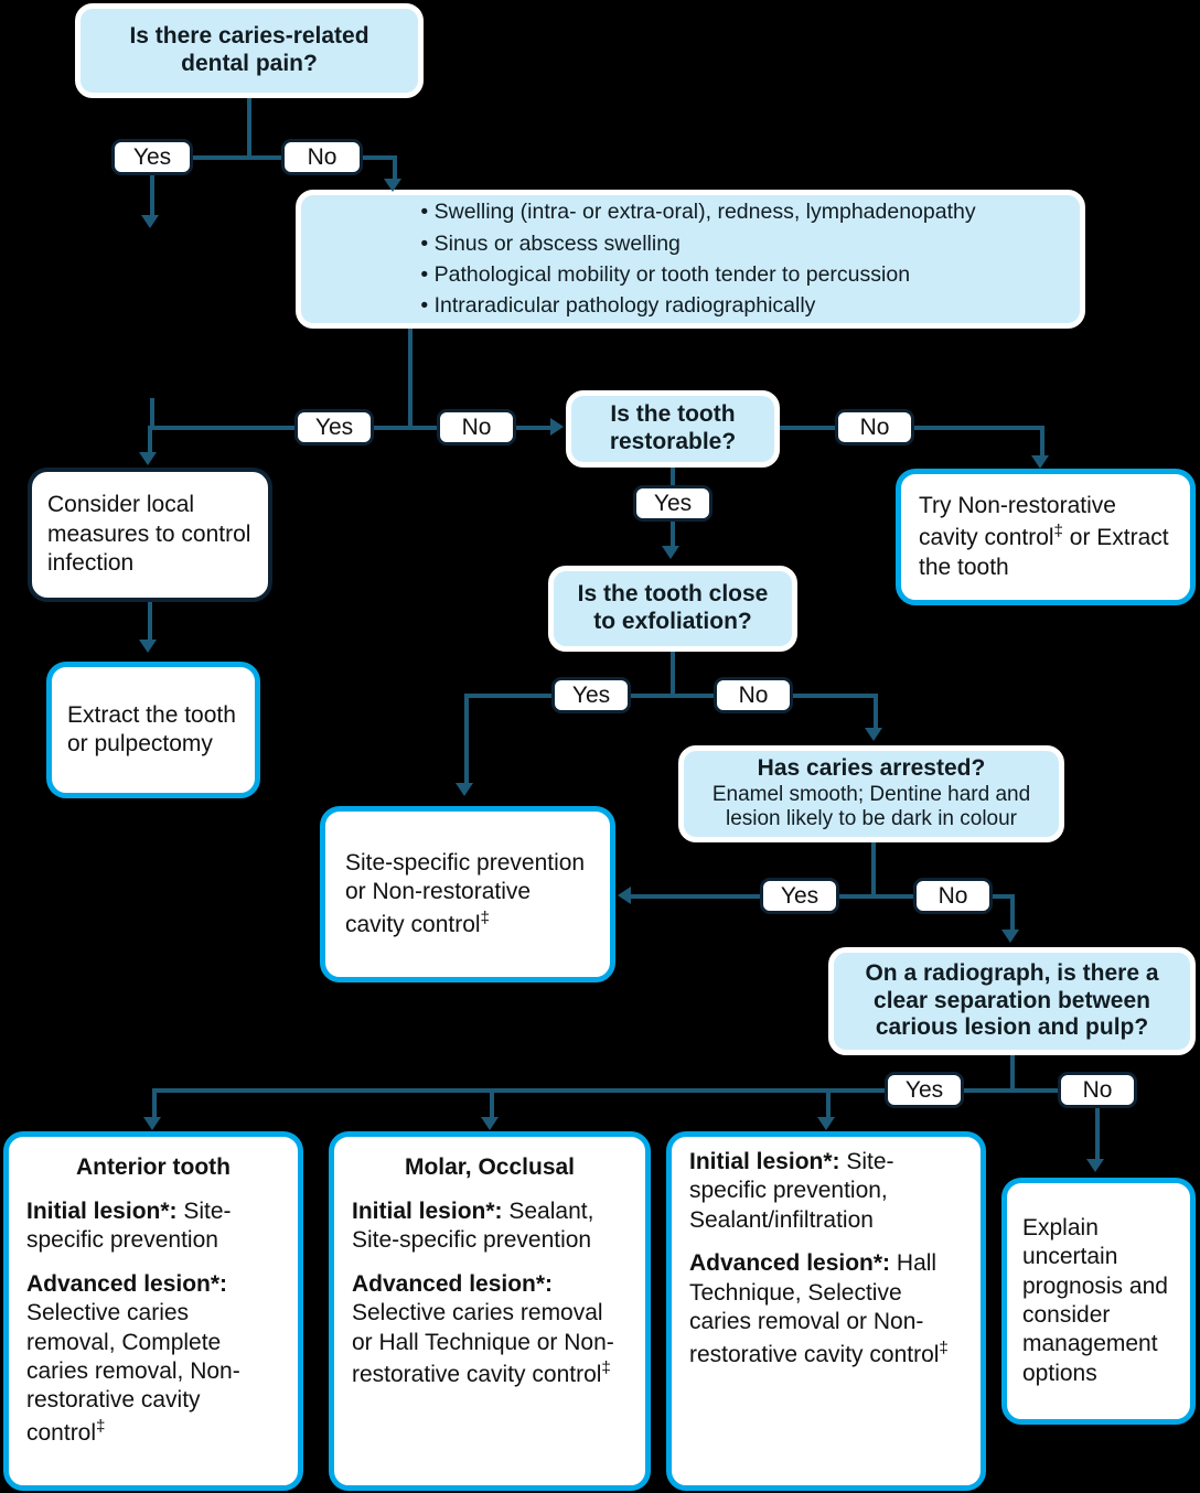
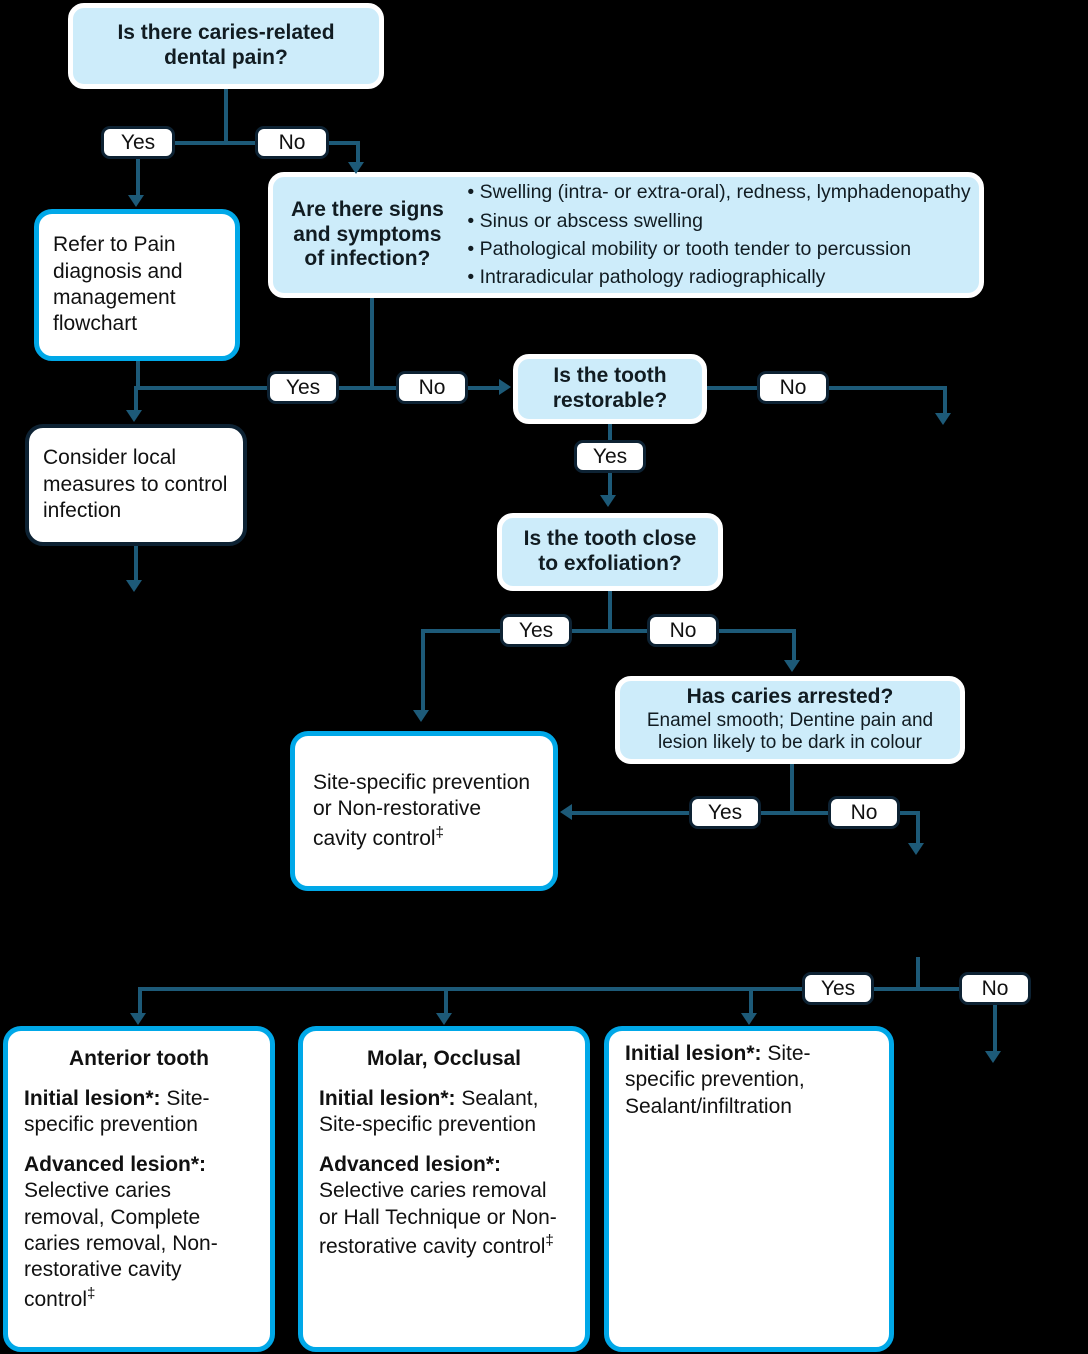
  Is there caries-related dental pain?
+ Refer to Pain diagnosis and management flowchart
+ Are there signs and symptoms of infection?
  • Swelling (intra- or extra-oral), redness, lymphadenopathy
  • Sinus or abscess swelling
  • Pathological mobility or tooth tender to percussion
  • Intraradicular pathology radiographically
  Consider local measures to control infection
- Extract the tooth or pulpectomy
  Is the tooth restorable?
- Try Non-restorative cavity control‡ or Extract the tooth
  Is the tooth close to exfoliation?
  Site-specific prevention or Non-restorative cavity control‡
  Has caries arrested?
- Enamel smooth; Dentine hard and lesion likely to be dark in colour
+ Enamel smooth; Dentine pain and lesion likely to be dark in colour
- On a radiograph, is there a clear separation between carious lesion and pulp?
  Anterior tooth
  Initial lesion*: Site-specific prevention
  Advanced lesion*: Selective caries removal, Complete caries removal, Non-restorative cavity control‡
  Molar, Occlusal
  Initial lesion*: Sealant, Site-specific prevention
  Advanced lesion*: Selective caries removal or Hall Technique or Non-restorative cavity control‡
  Initial lesion*: Site-specific prevention, Sealant/infiltration
- Advanced lesion*: Hall Technique, Selective caries removal or Non-restorative cavity control‡
- Explain uncertain prognosis and consider management options
  Yes
  No
  Yes
  No
  No
  Yes
  Yes
  No
  Yes
  No
  Yes
  No
